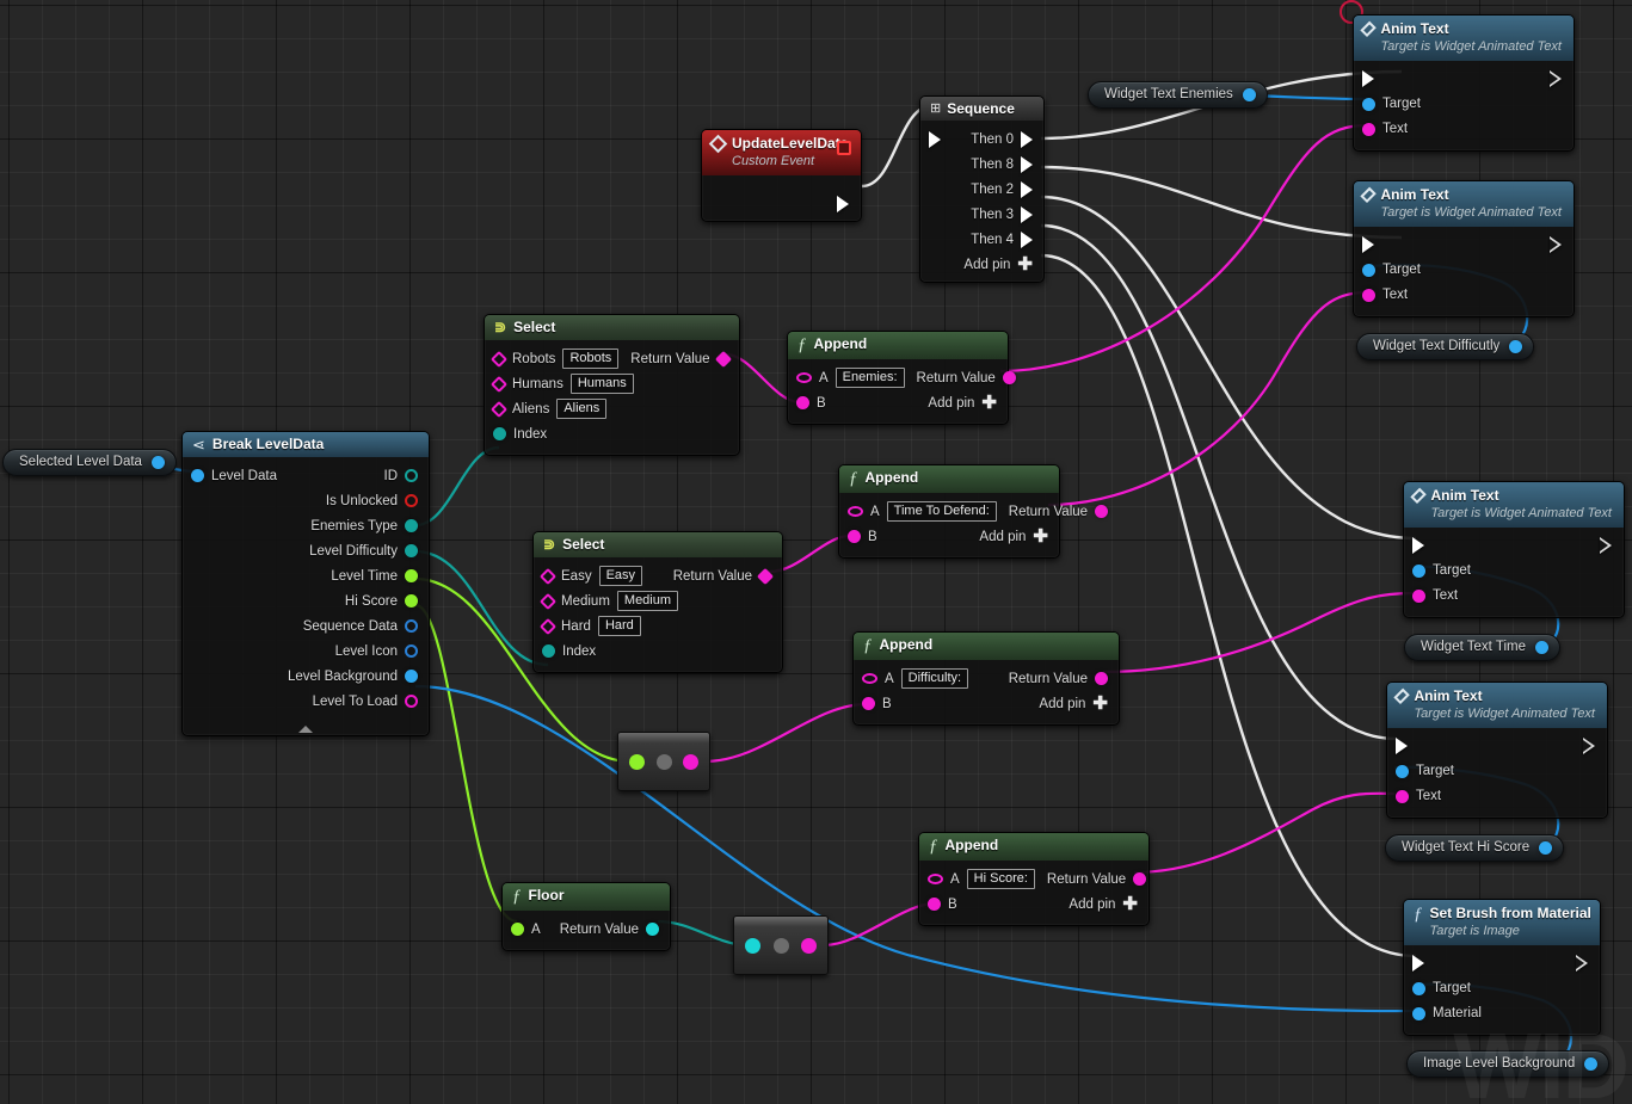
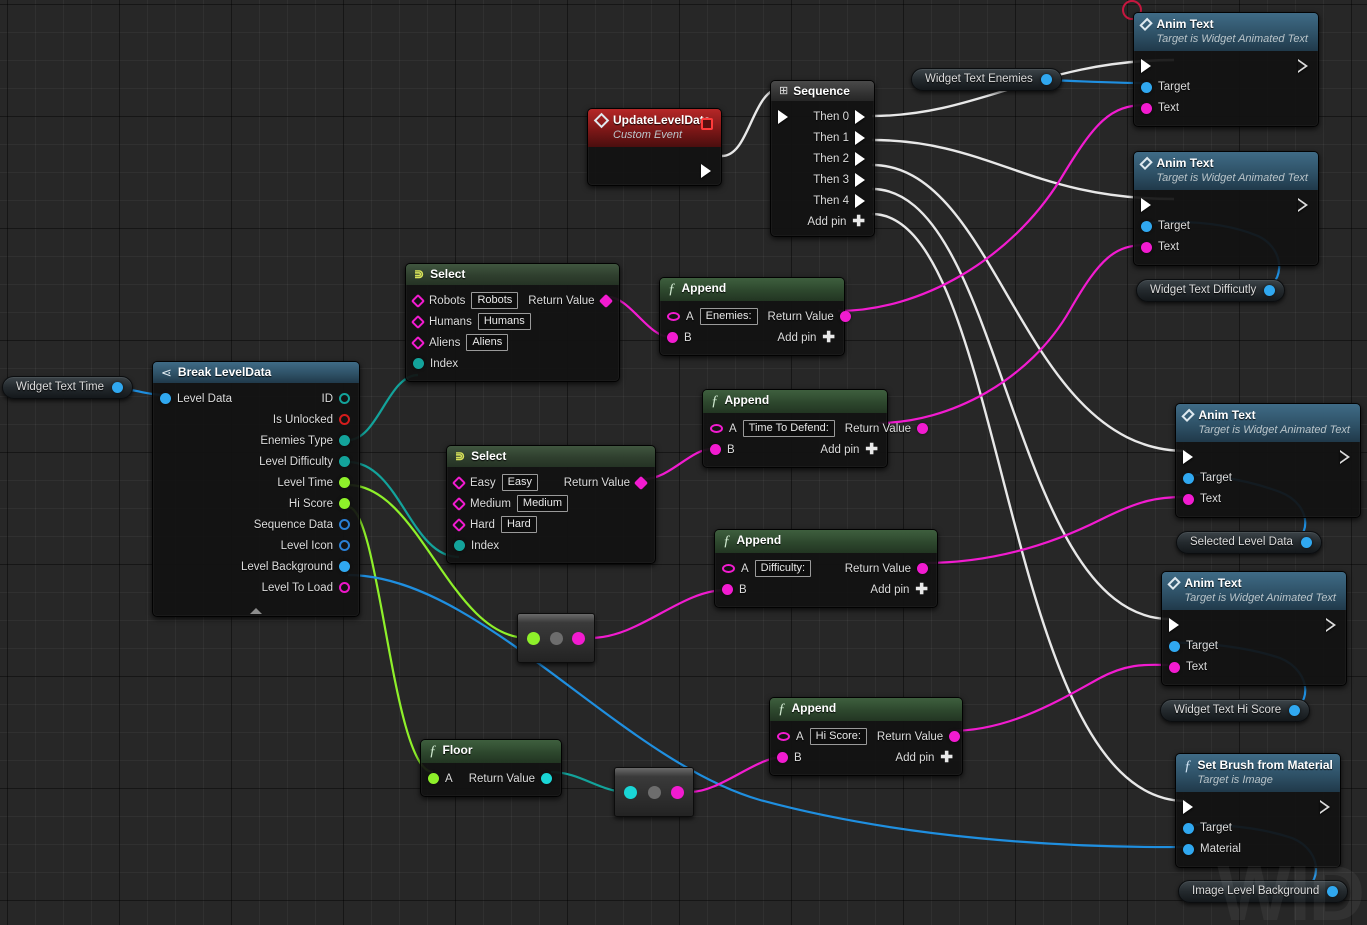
- Selected Level Data
+ Widget Text Time
  Widget Text Enemies
  Widget Text Difficutly
- Widget Text Time
+ Selected Level Data
  Widget Text Hi Score
  Image Level Background
  UpdateLevelDa
  Custom Event
  ⊞
  Sequence
  Then 0
- Then 8
+ Then 1
  Then 2
  Then 3
  Then 4
  Add pin
  ✚
  ⋖
  Break LevelData
  Level Data
  ID
  Is Unlocked
  Enemies Type
  Level Difficulty
  Level Time
  Hi Score
  Sequence Data
  Level Icon
  Level Background
  Level To Load
  ⋑
  Select
  Robots
  Robots
  Return Value
  Humans
  Humans
  Aliens
  Aliens
  Index
  ⋑
  Select
  Easy
  Easy
  Return Value
  Medium
  Medium
  Hard
  Hard
  Index
  ƒ
  Append
  A
  Enemies:
  Return Value
  B
  Add pin
  ✚
  ƒ
  Append
  A
  Time To Defend:
  Return Value
  B
  Add pin
  ✚
  ƒ
  Append
  A
  Difficulty:
  Return Value
  B
  Add pin
  ✚
  ƒ
  Append
  A
  Hi Score:
  Return Value
  B
  Add pin
  ✚
  ƒ
  Floor
  A
  Return Value
  Anim Text
  Target is Widget Animated Text
  Target
  Text
  Anim Text
  Target is Widget Animated Text
  Target
  Text
  Anim Text
  Target is Widget Animated Text
  Target
  Text
  Anim Text
  Target is Widget Animated Text
  Target
  Text
  ƒ
  Set Brush from Material
  Target is Image
  Target
  Material
  WID
